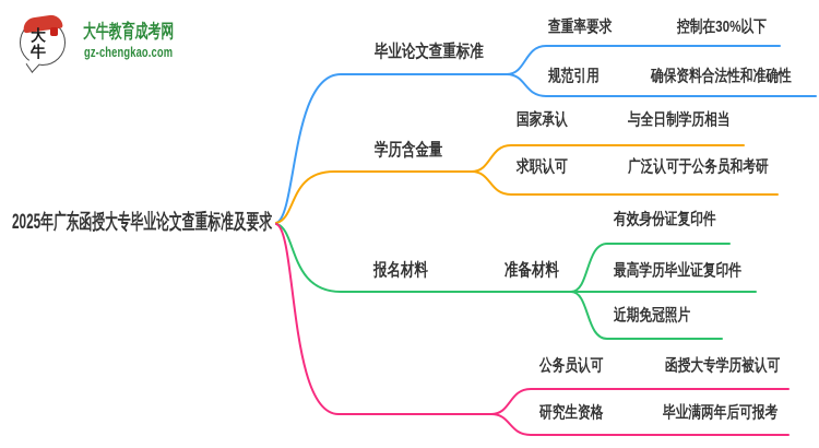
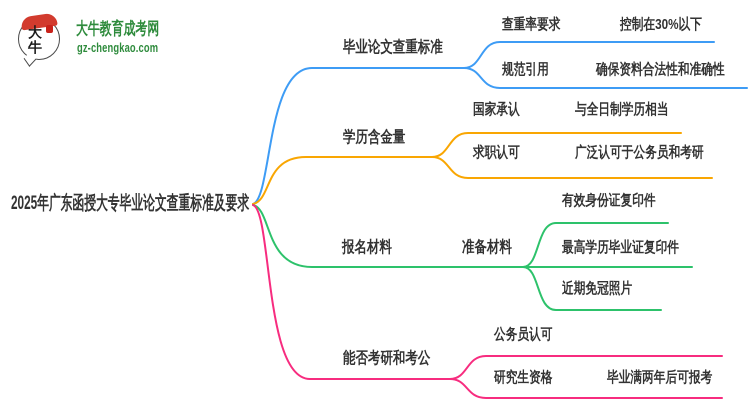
  大牛
  大牛教育成考网
  gz-chengkao.com
  2025年广东函授大专毕业论文查重标准及要求
  毕业论文查重标准
  查重率要求
  控制在30%以下
  规范引用
  确保资料合法性和准确性
  学历含金量
  国家承认
  与全日制学历相当
  求职认可
  广泛认可于公务员和考研
  报名材料
  准备材料
  有效身份证复印件
  最高学历毕业证复印件
  近期免冠照片
+ 能否考研和考公
  公务员认可
- 函授大专学历被认可
  研究生资格
  毕业满两年后可报考
